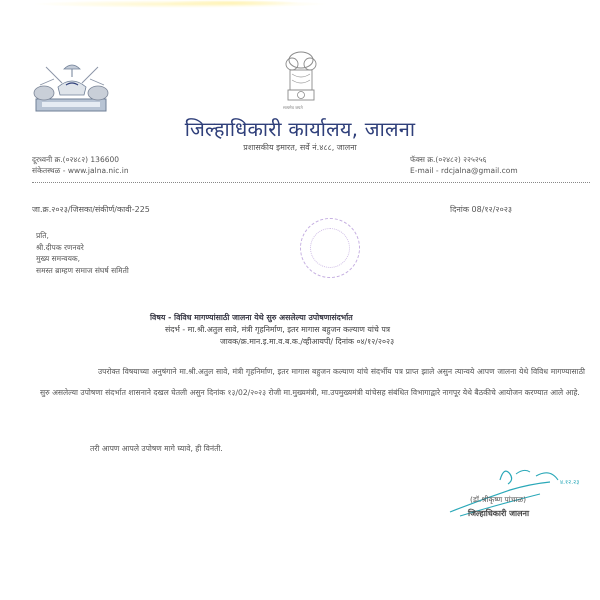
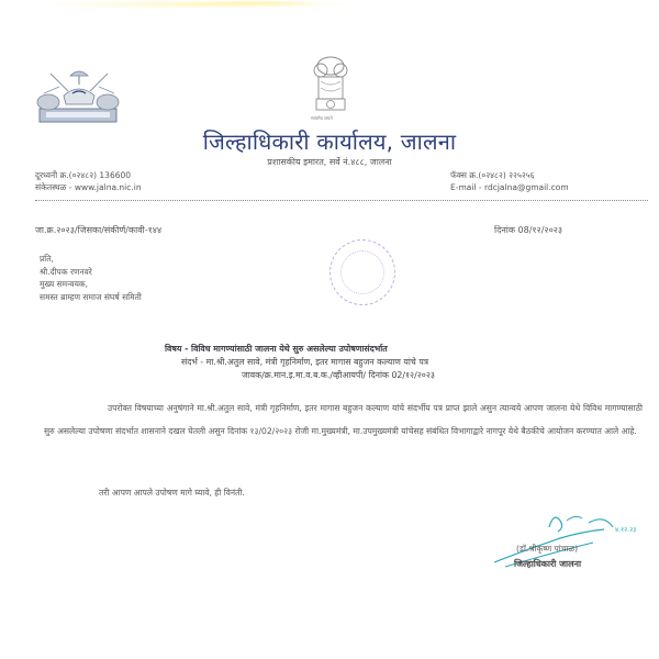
  जिल्हाधिकारी कार्यालय, जालना
  प्रशासकीय इमारत, सर्वे नं.४८८, जालना
  दूरध्वनी क्र.(०२४८२) 136600
  संकेतस्थळ - www.jalna.nic.in
  फॅक्स क्र.(०२४८२) २२५२५६
  E-mail - rdcjalna@gmail.com
- जा.क्र.२०२३/जिसका/संकीर्ण/कावी-225
+ जा.क्र.२०२३/जिसका/संकीर्ण/कावी-१४४
  दिनांक 08/१२/२०२३
  प्रति,
  श्री.दीपक रणनवरे
  मुख्य समन्वयक,
  समस्त ब्राम्हण समाज संघर्ष समिती
  विषय - विविध मागण्यांसाठी जालना येथे सुरु असलेल्या उपोषणासंदर्भात
  संदर्भ - मा.श्री.अतुल सावे, मंत्री गृहनिर्माण, इतर मागास बहुजन कल्याण यांचे पत्र
- जावक/क्र.मान.इ.मा.व.ब.क./व्हीआयपी/ दिनांक ०४/१२/२०२३
+ जावक/क्र.मान.इ.मा.व.ब.क./व्हीआयपी/ दिनांक 02/१२/२०२३
  उपरोक्त विषयाच्या अनुषंगाने मा.श्री.अतुल सावे, मंत्री गृहनिर्माण, इतर मागास बहुजन कल्याण यांचे संदर्भीय पत्र प्राप्त झाले असुन त्यान्वये आपण जालना येथे विविध मागण्यासाठी सुरु असलेल्या उपोषणा संदर्भात शासनाने दखल घेतली असुन दिनांक १३/02/२०२३ रोजी मा.मुख्यमंत्री, मा.उपमुख्यमंत्री यांचेसह संबंधित विभागाद्वारे नागपूर येथे बैठकीचे आयोजन करण्यात आले आहे.
  तरी आपण आपले उपोषण मागे घ्यावे, ही विनंती.
  (डॉ.श्रीकृष्ण पांचाळ)
  जिल्हाधिकारी जालना
